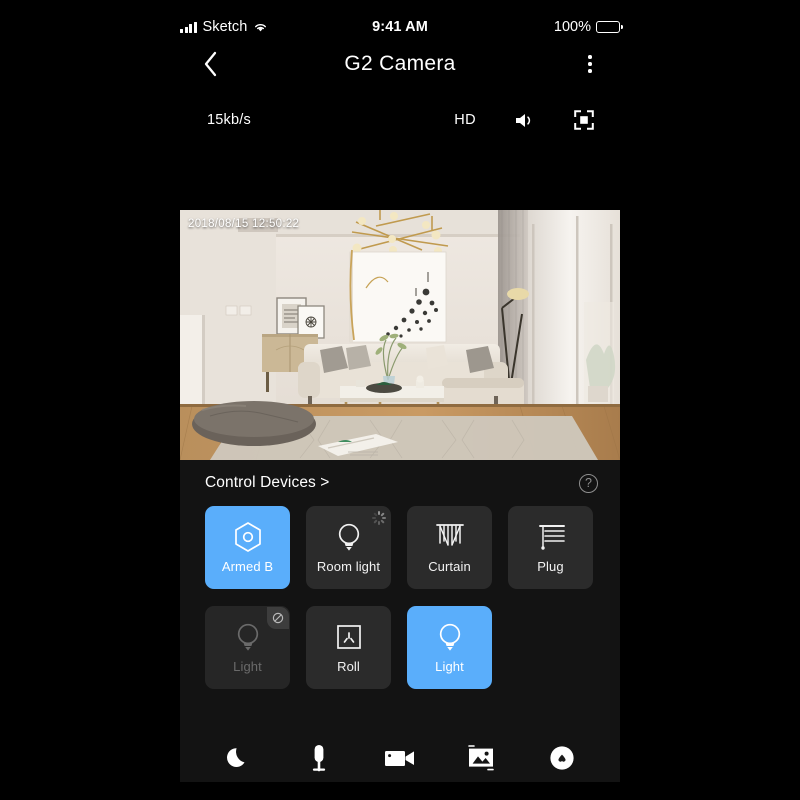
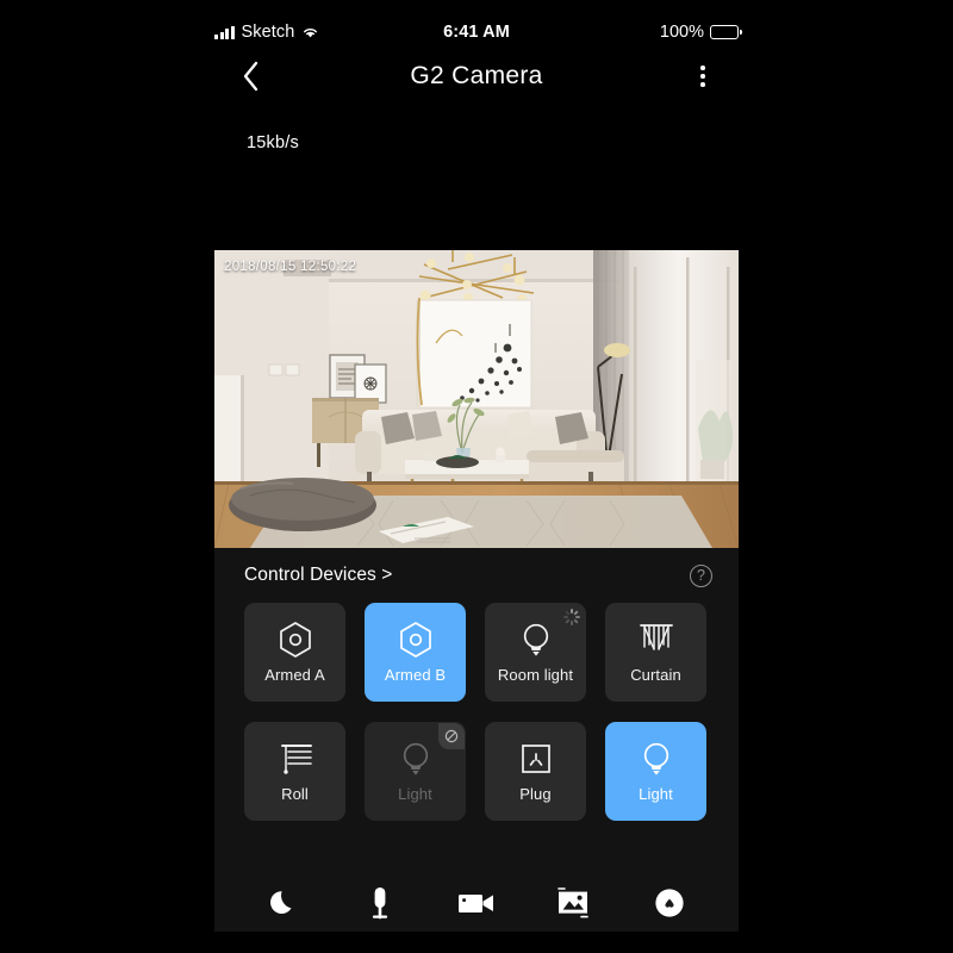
  Sketch
- 9:41 AM
+ 6:41 AM
  100%
  G2 Camera
  15kb/s
- HD
  2018/08/15 12:50:22
  Control Devices >
  ?
+ Armed A
  Armed B
  Room light
  Curtain
- Plug
+ Roll
  Light
- Roll
+ Plug
  Light
